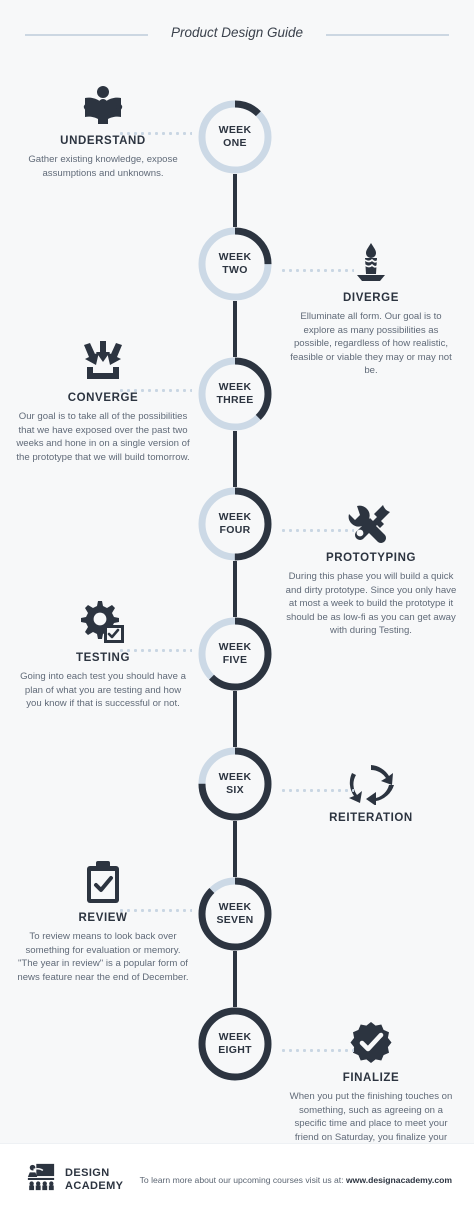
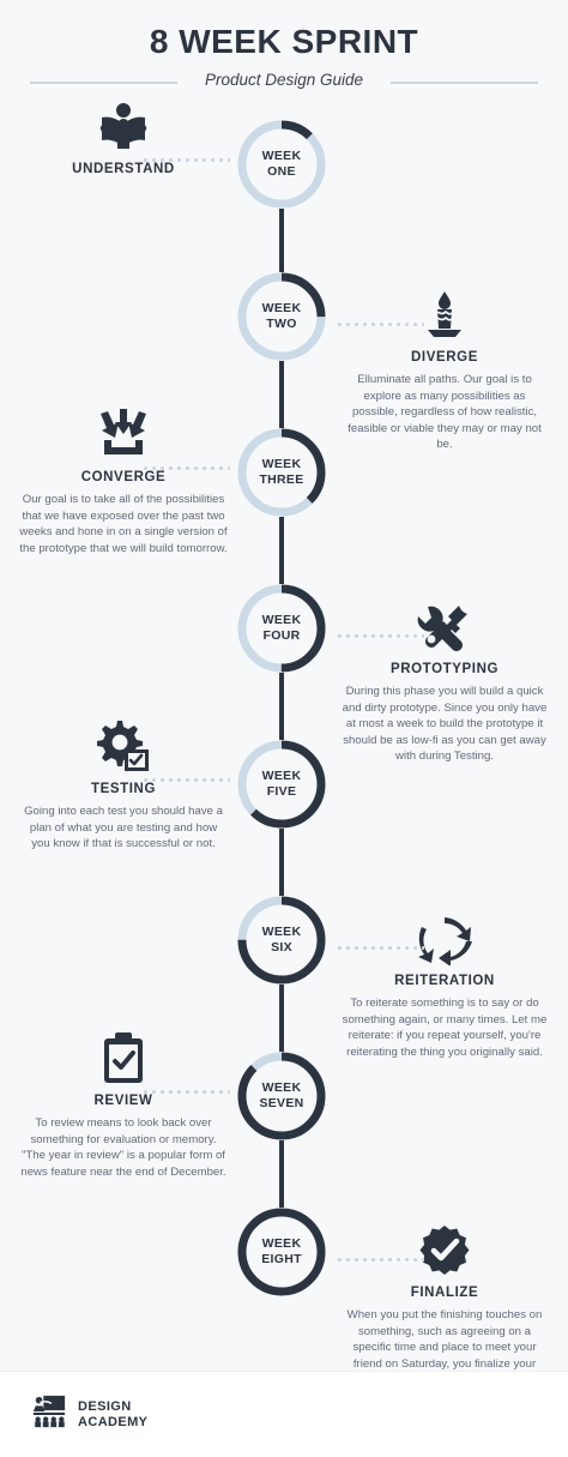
+ 8 WEEK SPRINT
  Product Design Guide
  WEEK
  ONE
  UNDERSTAND
- Gather existing knowledge, expose assumptions and unknowns.
  WEEK
  TWO
  DIVERGE
- Elluminate all form. Our goal is to explore as many possibilities as possible, regardless of how realistic, feasible or viable they may or may not be.
+ Elluminate all paths. Our goal is to explore as many possibilities as possible, regardless of how realistic, feasible or viable they may or may not be.
  WEEK
  THREE
  CONVERGE
  Our goal is to take all of the possibilities that we have exposed over the past two weeks and hone in on a single version of the prototype that we will build tomorrow.
  WEEK
  FOUR
  PROTOTYPING
  During this phase you will build a quick and dirty prototype. Since you only have at most a week to build the prototype it should be as low-fi as you can get away with during Testing.
  WEEK
  FIVE
  TESTING
  Going into each test you should have a plan of what you are testing and how you know if that is successful or not.
  WEEK
  SIX
  REITERATION
+ To reiterate something is to say or do something again, or many times. Let me reiterate: if you repeat yourself, you're reiterating the thing you originally said.
  WEEK
  SEVEN
  REVIEW
  To review means to look back over something for evaluation or memory. "The year in review" is a popular form of news feature near the end of December.
  WEEK
  EIGHT
  FINALIZE
  When you put the finishing touches on something, such as agreeing on a specific time and place to meet your friend on Saturday, you finalize your
  DESIGN
  ACADEMY
- To learn more about our upcoming courses visit us at: www.designacademy.com
